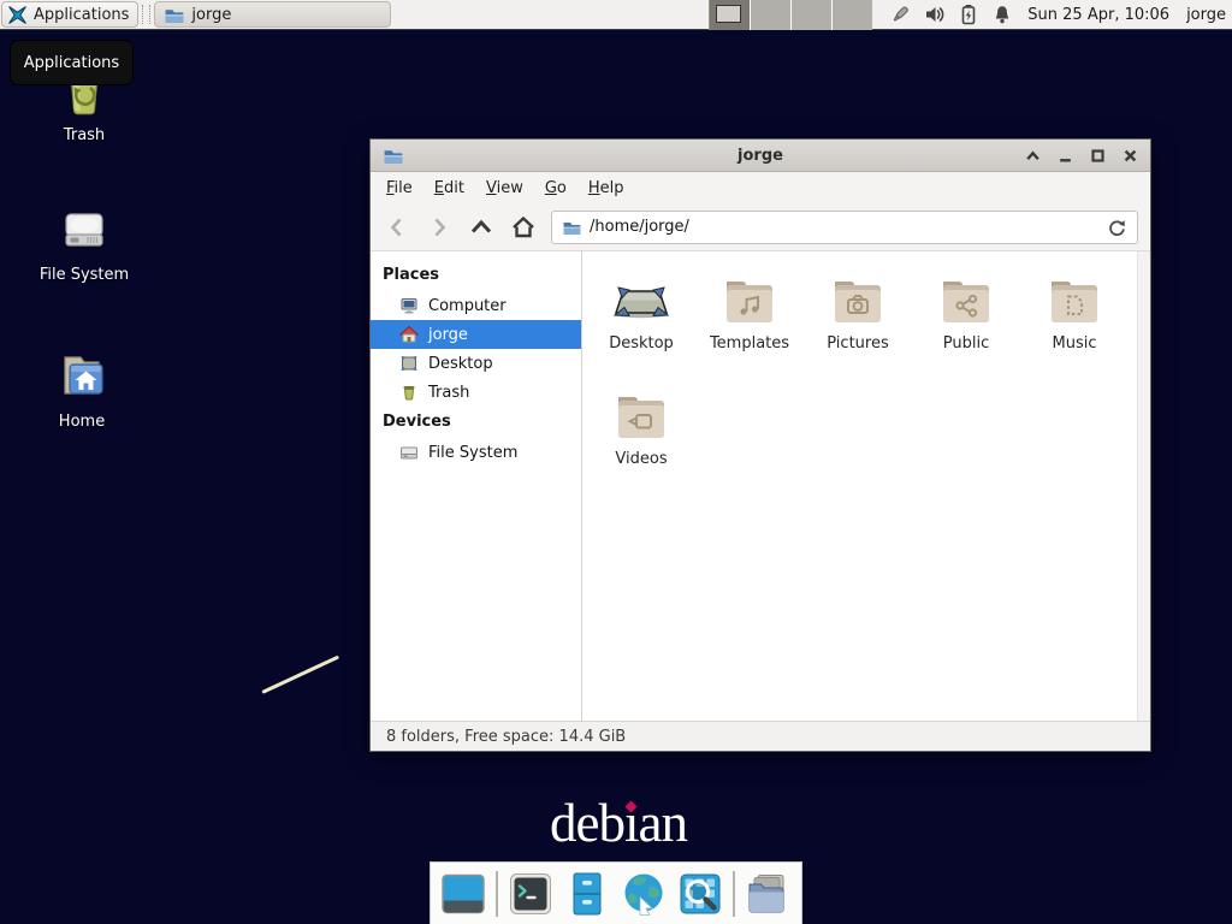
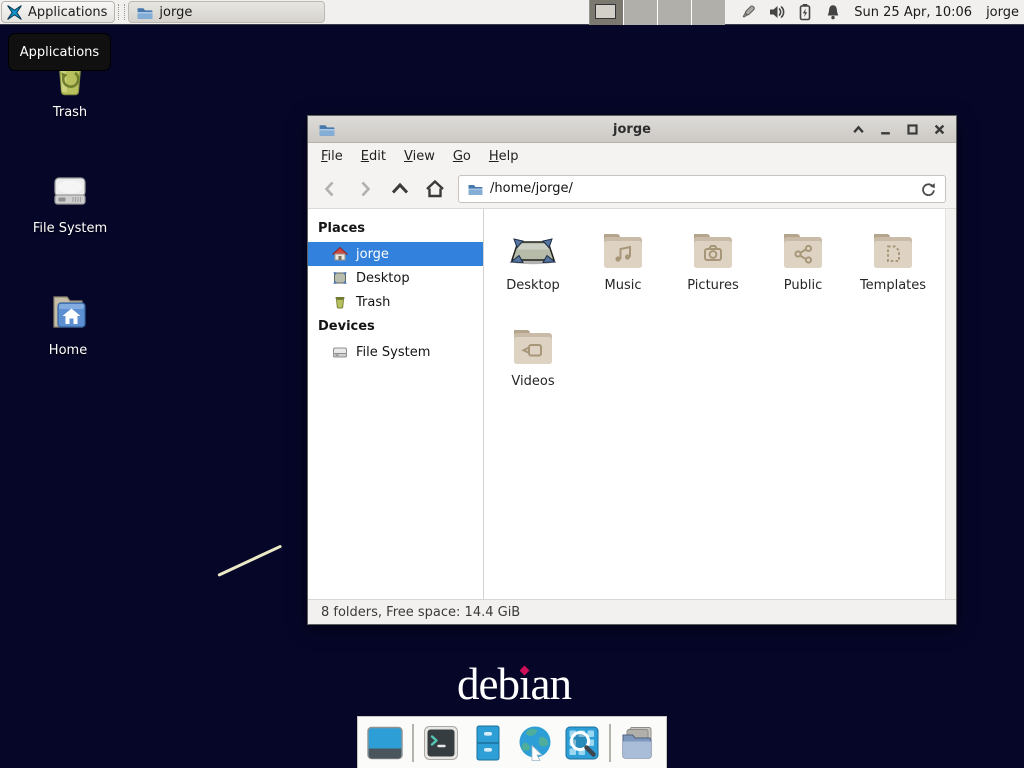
  debıan
  Applications
  jorge
  Sun 25 Apr, 10:06
  jorge
  Applications
  Trash
  File System
  Home
  jorge
  File
  Edit
  View
  Go
  Help
  /home/jorge/
  Places
- Computer
  jorge
  Desktop
  Trash
  Devices
  File System
  Desktop
- Templates
+ Music
  Pictures
  Public
- Music
+ Templates
  Videos
  8 folders, Free space: 14.4 GiB
